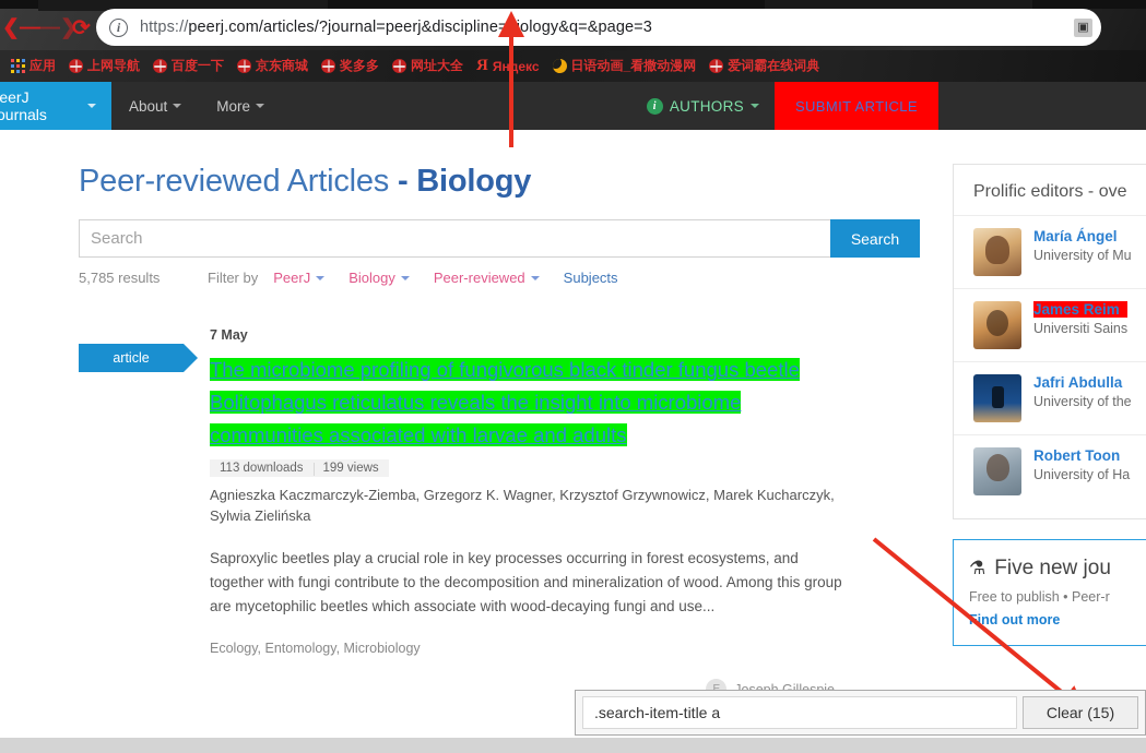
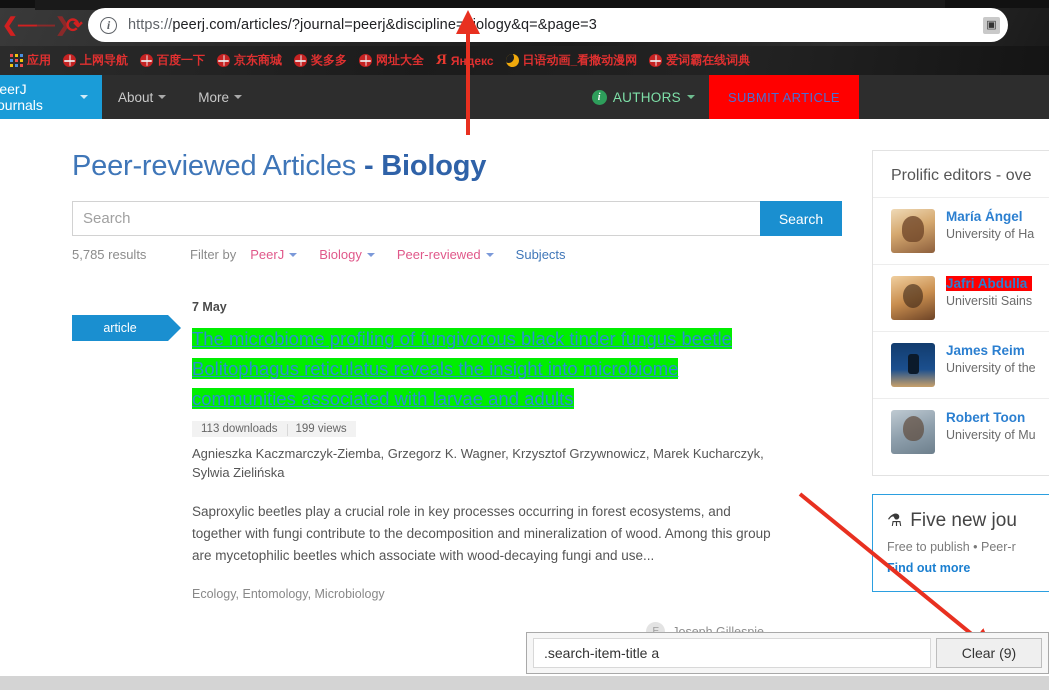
  ❮—
  —❯
  ⟳
  i
  https://peerj.com/articles/?journal=peerj&discipline=iology&q=&page=3
  ▣
  应用
  上网导航
  百度一下
  京东商城
  奖多多
  网址大全
  Я
  Яндекс
  日语动画_看撒动漫网
  爱词霸在线词典
  eerJ ournals
  About
  More
  i
  AUTHORS
  SUBMIT ARTICLE
  Peer-reviewed Articles - Biology
  Search
  Search
  5,785 results
  Filter by
  PeerJ
  Biology
  Peer-reviewed
  Subjects
  article
  7 May
  The microbiome profiling of fungivorous black tinder fungus beetle Bolitophagus reticulatus reveals the insight into microbiome communities associated with larvae and adults
  113 downloads
  199 views
  Agnieszka Kaczmarczyk-Ziemba, Grzegorz K. Wagner, Krzysztof Grzywnowicz, Marek Kucharczyk, Sylwia Zielińska
  Saproxylic beetles play a crucial role in key processes occurring in forest ecosystems, and together with fungi contribute to the decomposition and mineralization of wood. Among this group are mycetophilic beetles which associate with wood-decaying fungi and use...
  Ecology, Entomology, Microbiology
  Prolific editors - ove
  María Ángel
- University of Mu
+ University of Ha
- James Reim
+ Jafri Abdulla
  Universiti Sains
- Jafri Abdulla
+ James Reim
  University of the
  Robert Toon
- University of Ha
+ University of Mu
  ⚗
  Five new jou
  Free to publish • Peer-r
  ind out more
  .search-item-title a
- Clear (15)
+ Clear (9)
